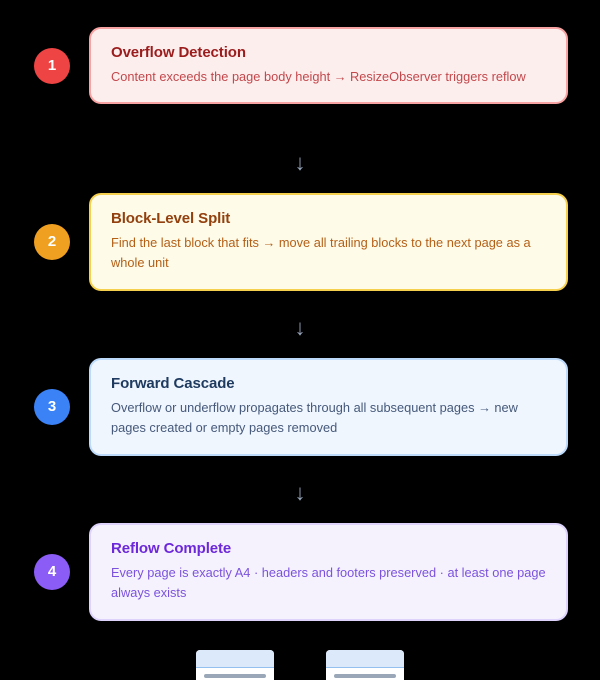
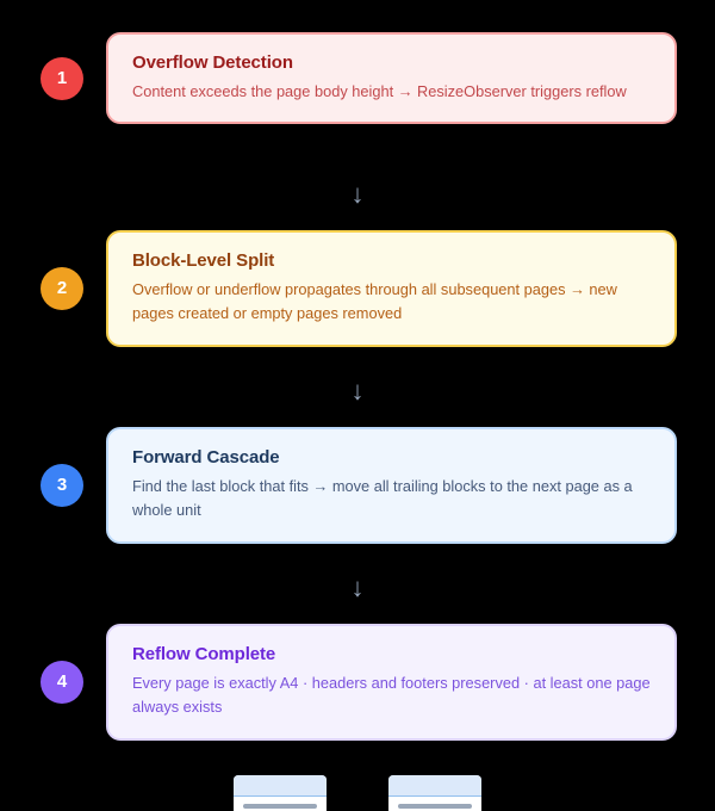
  1
  Overflow Detection
  Content exceeds the page body height → ResizeObserver triggers reflow
  ↓
  2
  Block-Level Split
- Find the last block that fits → move all trailing blocks to the next page as a whole unit
+ Overflow or underflow propagates through all subsequent pages → new pages created or empty pages removed
  ↓
  3
  Forward Cascade
- Overflow or underflow propagates through all subsequent pages → new pages created or empty pages removed
+ Find the last block that fits → move all trailing blocks to the next page as a whole unit
  ↓
  4
  Reflow Complete
  Every page is exactly A4 · headers and footers preserved · at least one page always exists
